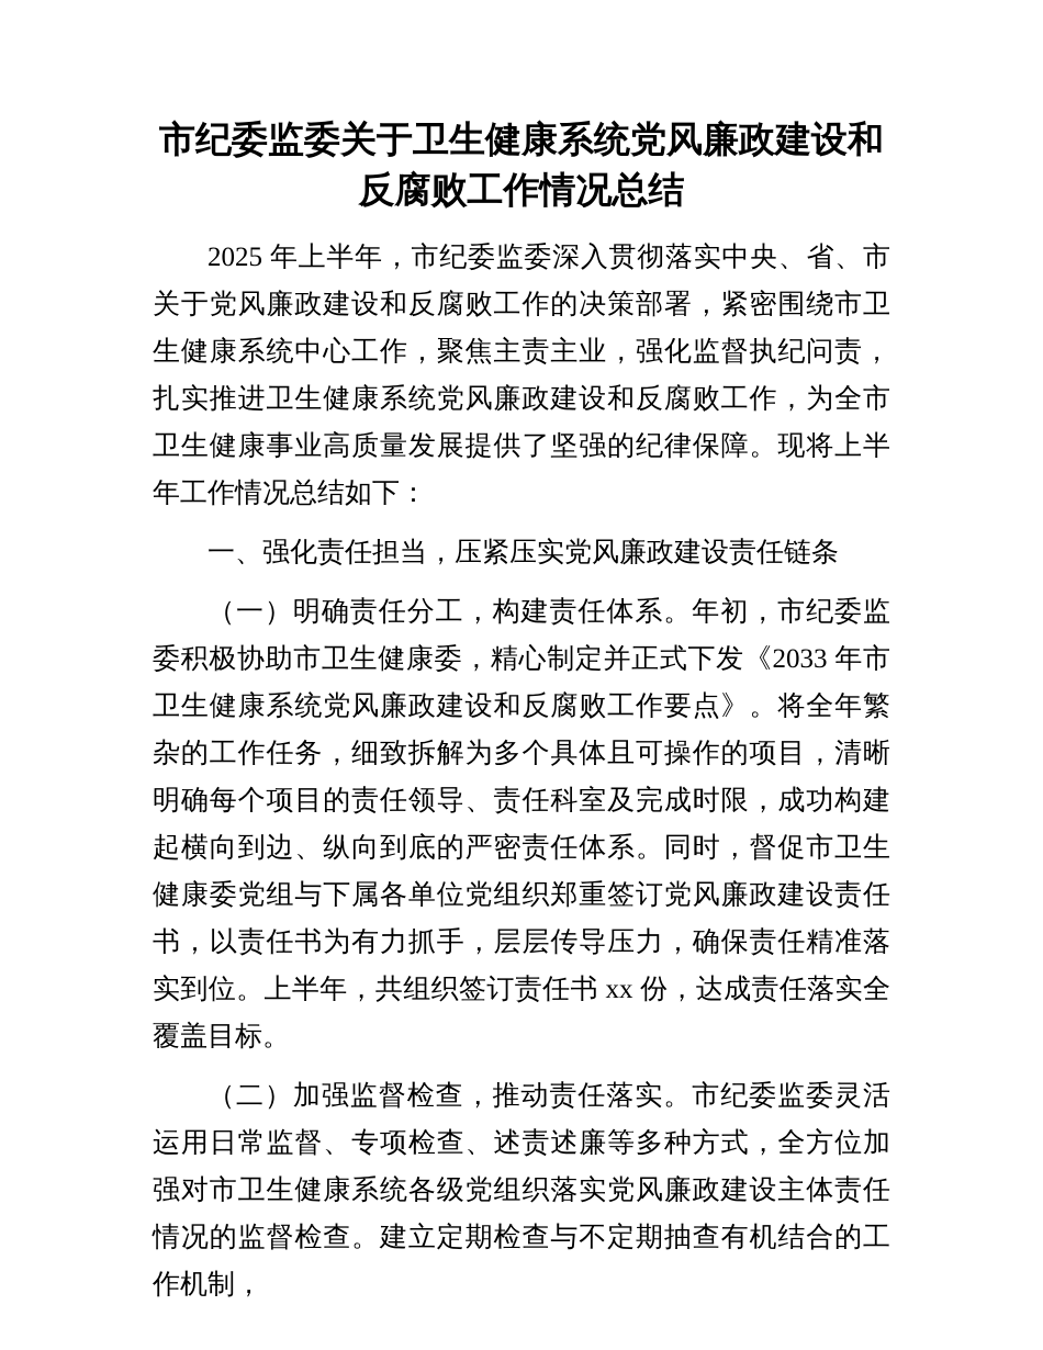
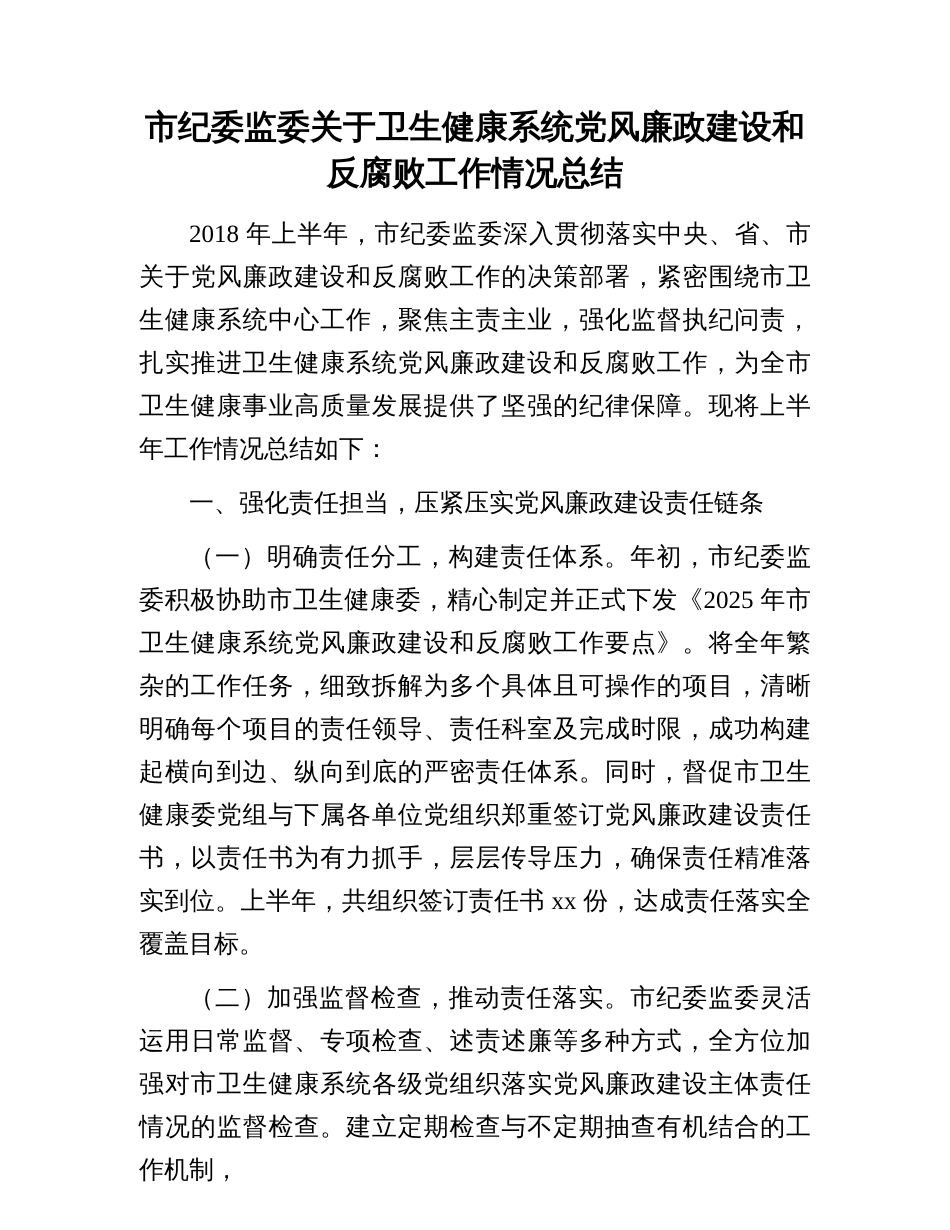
  市纪委监委关于卫生健康系统党风廉政建设和反腐败工作情况总结
- 2025 年上半年，市纪委监委深入贯彻落实中央、省、市关于党风廉政建设和反腐败工作的决策部署，紧密围绕市卫生健康系统中心工作，聚焦主责主业，强化监督执纪问责，扎实推进卫生健康系统党风廉政建设和反腐败工作，为全市卫生健康事业高质量发展提供了坚强的纪律保障。现将上半年工作情况总结如下：
+ 2018 年上半年，市纪委监委深入贯彻落实中央、省、市关于党风廉政建设和反腐败工作的决策部署，紧密围绕市卫生健康系统中心工作，聚焦主责主业，强化监督执纪问责，扎实推进卫生健康系统党风廉政建设和反腐败工作，为全市卫生健康事业高质量发展提供了坚强的纪律保障。现将上半年工作情况总结如下：
  一、强化责任担当，压紧压实党风廉政建设责任链条
- （一）明确责任分工，构建责任体系。年初，市纪委监委积极协助市卫生健康委，精心制定并正式下发《2033 年市卫生健康系统党风廉政建设和反腐败工作要点》。将全年繁杂的工作任务，细致拆解为多个具体且可操作的项目，清晰明确每个项目的责任领导、责任科室及完成时限，成功构建起横向到边、纵向到底的严密责任体系。同时，督促市卫生健康委党组与下属各单位党组织郑重签订党风廉政建设责任书，以责任书为有力抓手，层层传导压力，确保责任精准落实到位。上半年，共组织签订责任书 xx 份，达成责任落实全覆盖目标。
+ （一）明确责任分工，构建责任体系。年初，市纪委监委积极协助市卫生健康委，精心制定并正式下发《2025 年市卫生健康系统党风廉政建设和反腐败工作要点》。将全年繁杂的工作任务，细致拆解为多个具体且可操作的项目，清晰明确每个项目的责任领导、责任科室及完成时限，成功构建起横向到边、纵向到底的严密责任体系。同时，督促市卫生健康委党组与下属各单位党组织郑重签订党风廉政建设责任书，以责任书为有力抓手，层层传导压力，确保责任精准落实到位。上半年，共组织签订责任书 xx 份，达成责任落实全覆盖目标。
  （二）加强监督检查，推动责任落实。市纪委监委灵活运用日常监督、专项检查、述责述廉等多种方式，全方位加强对市卫生健康系统各级党组织落实党风廉政建设主体责任情况的监督检查。建立定期检查与不定期抽查有机结合的工作机制，
